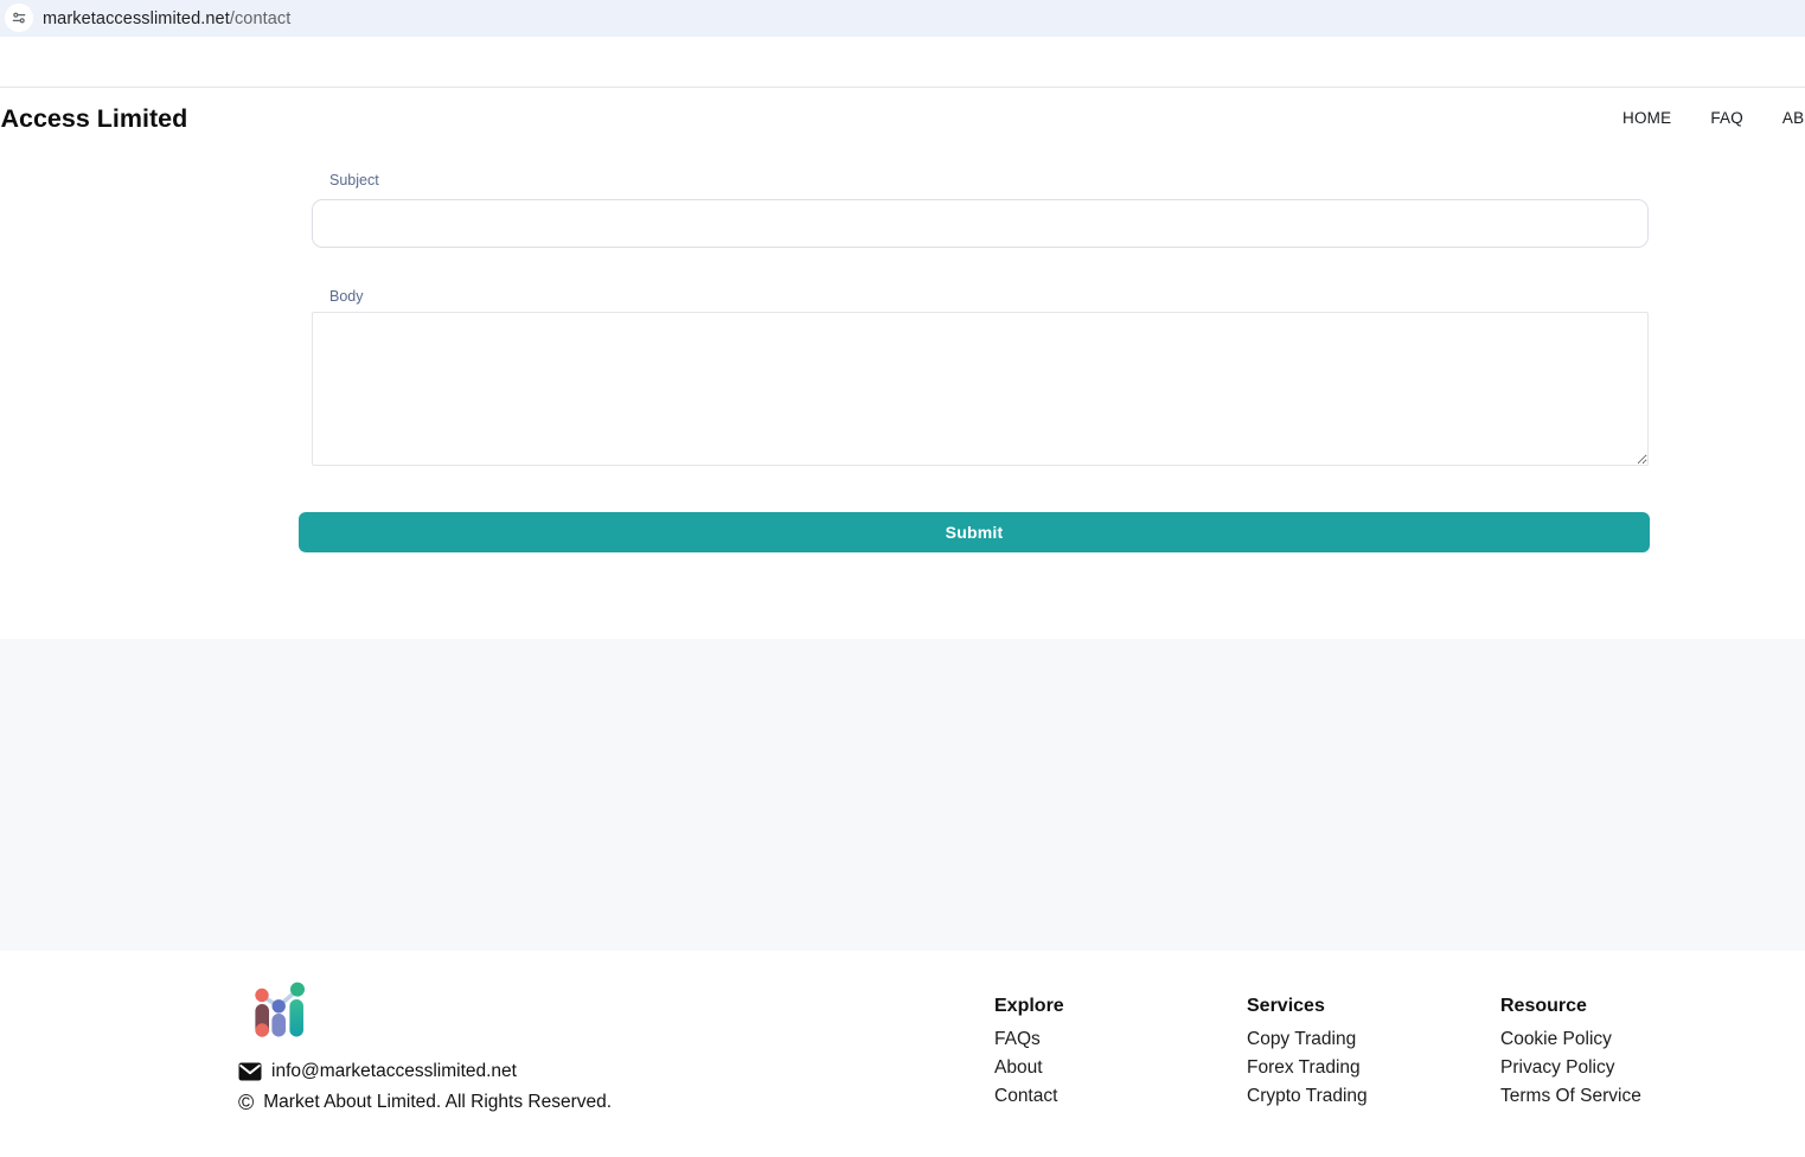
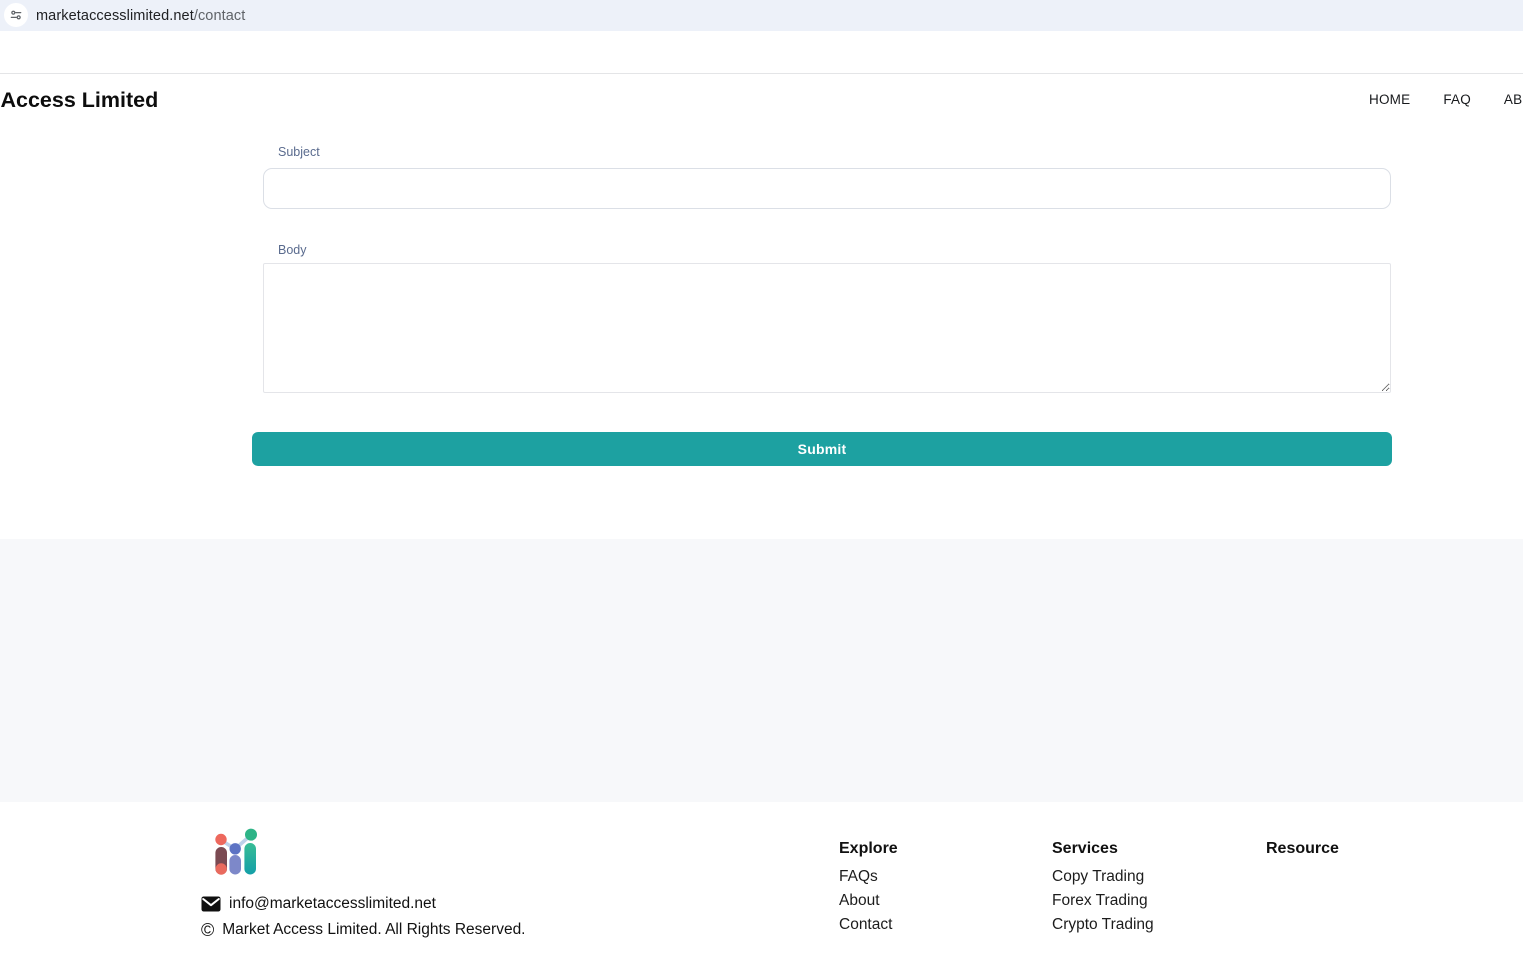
  marketaccesslimited.net
  /contact
  HOME
  FAQ
  Subject
  Body
  Submit
  info@marketaccesslimited.net
  ©
- Market About Limited. All Rights Reserved.
+ Market Access Limited. All Rights Reserved.
  Explore
  FAQs
  About
  Contact
  Services
  Copy Trading
  Forex Trading
  Crypto Trading
  Resource
- Cookie Policy
- Privacy Policy
- Terms Of Service
